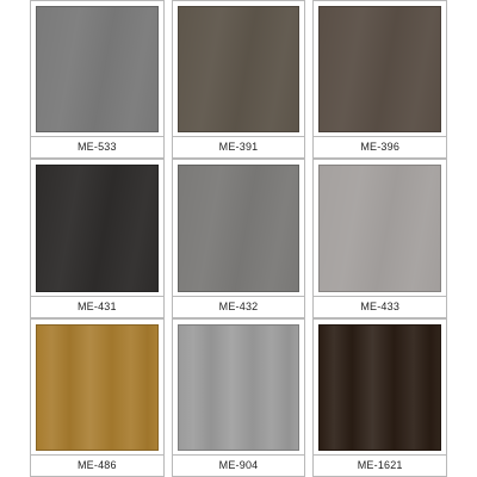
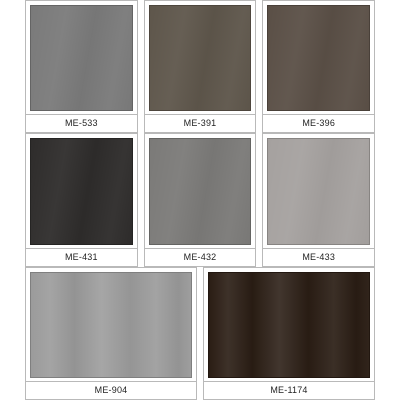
  ME-533
  ME-391
  ME-396
  ME-431
  ME-432
  ME-433
- ME-486
  ME-904
- ME-1621
+ ME-1174
